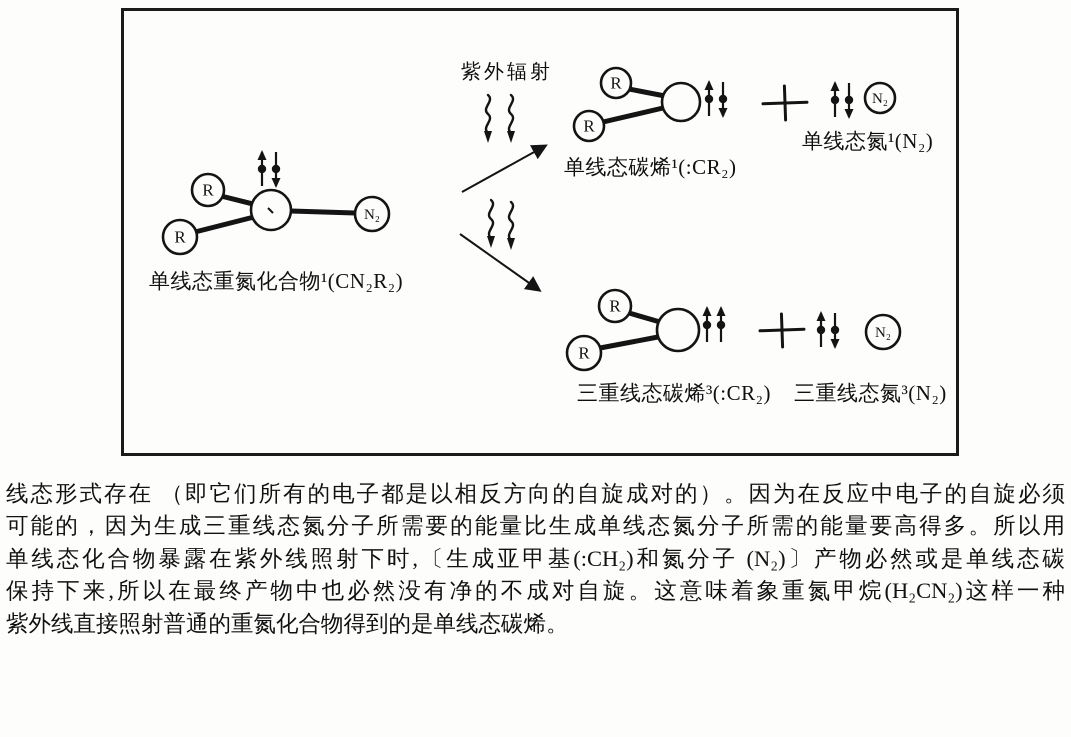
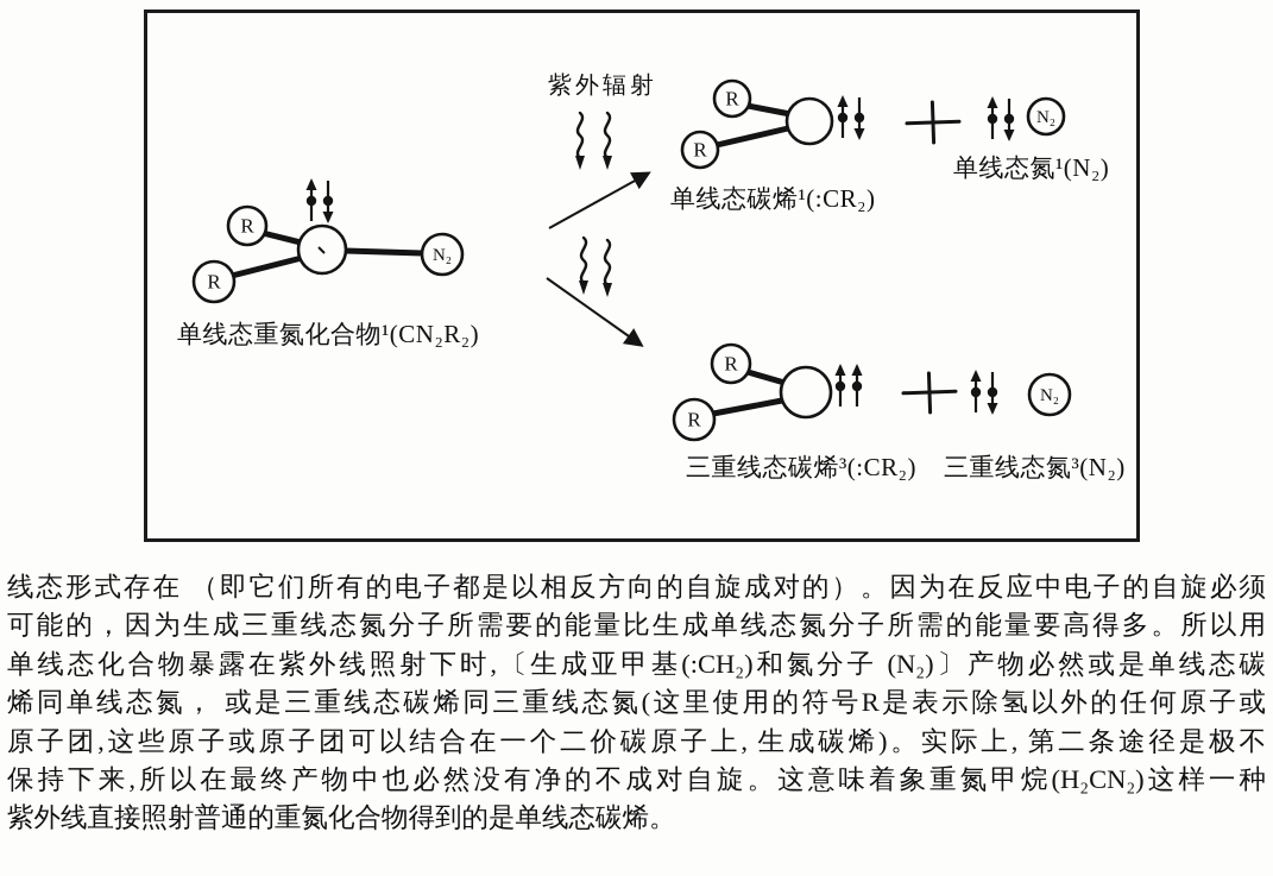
  R
  R
  N₂
  单线态重氮化合物¹(CN₂R₂)
  紫外辐射
  R
  R
  N₂
  单线态碳烯¹(:CR₂)
  单线态氮¹(N₂)
  R
  R
  N₂
  三重线态碳烯³(:CR₂)
  三重线态氮³(N₂)
  线态形式存在 （即它们所有的电子都是以相反方向的自旋成对的）。因为在反应中电子的自旋必须
  可能的，因为生成三重线态氮分子所需要的能量比生成单线态氮分子所需的能量要高得多。所以用
  单线态化合物暴露在紫外线照射下时,〔生成亚甲基(:CH₂)和氮分子 (N₂)〕产物必然或是单线态碳
+ 烯同单线态氮， 或是三重线态碳烯同三重线态氮(这里使用的符号R是表示除氢以外的任何原子或
+ 原子团,这些原子或原子团可以结合在一个二价碳原子上, 生成碳烯)。实际上, 第二条途径是极不
  保持下来,所以在最终产物中也必然没有净的不成对自旋。这意味着象重氮甲烷(H₂CN₂)这样一种
  紫外线直接照射普通的重氮化合物得到的是单线态碳烯。
